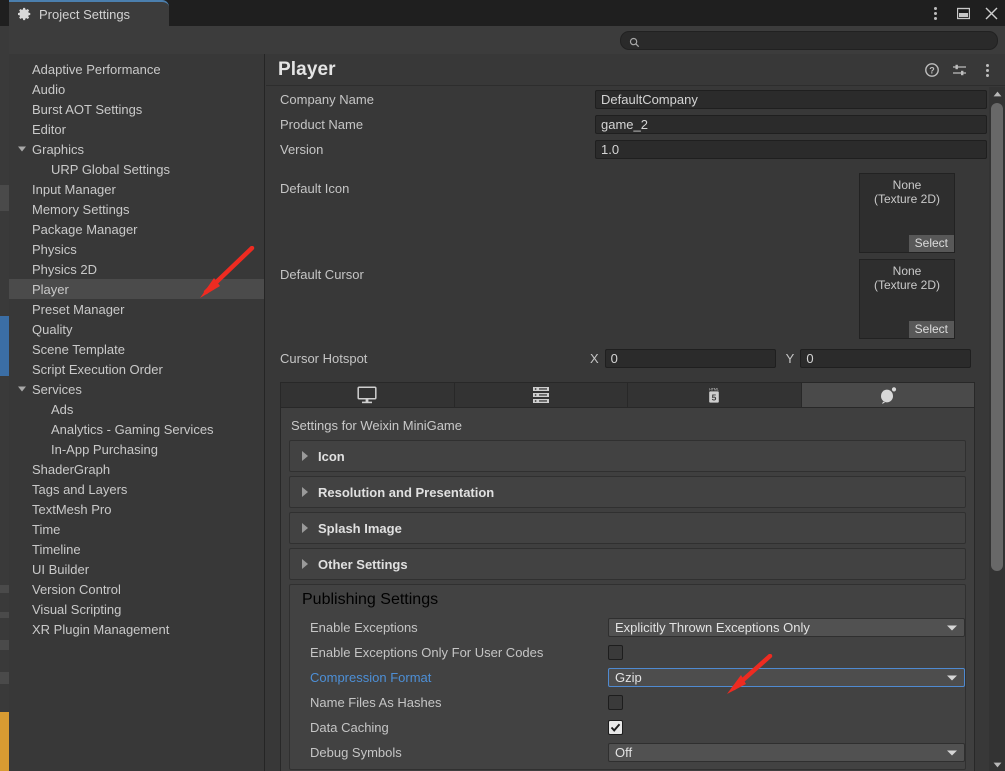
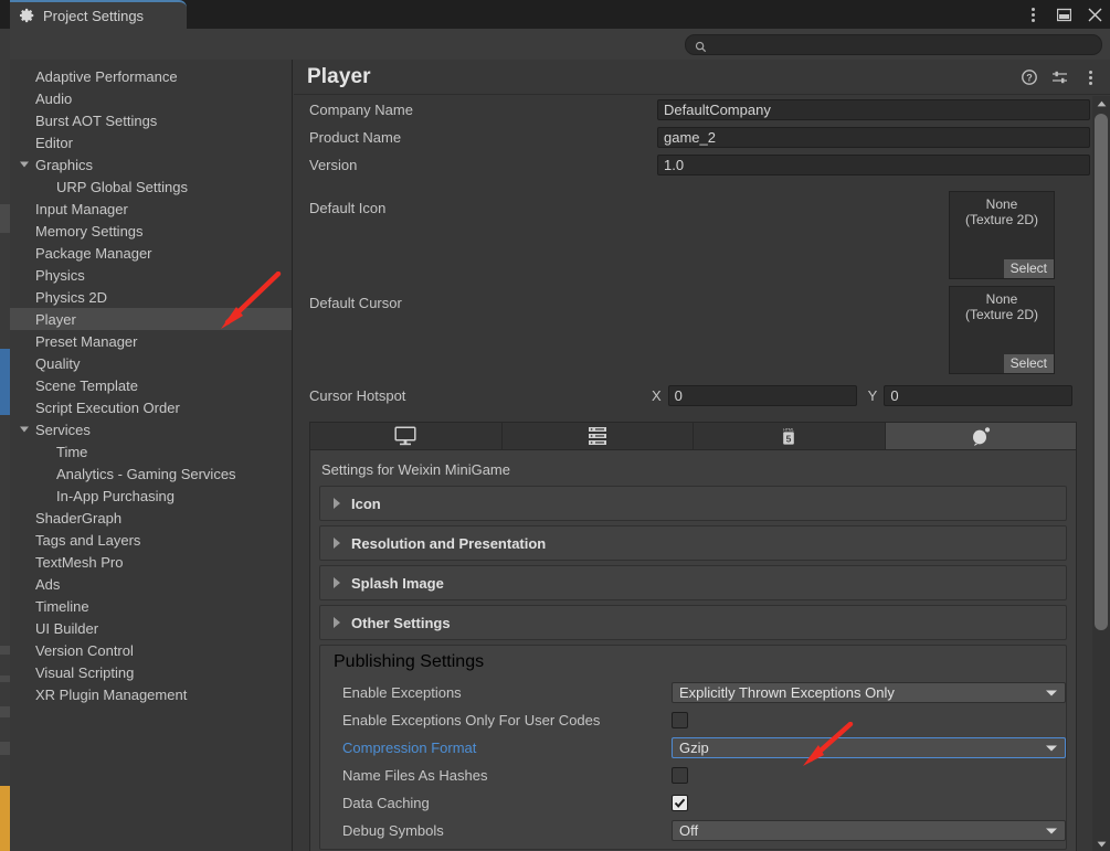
  Project Settings
  Adaptive Performance
  Audio
  Burst AOT Settings
  Editor
  Graphics
  URP Global Settings
  Input Manager
  Memory Settings
  Package Manager
  Physics
  Physics 2D
  Player
  Preset Manager
  Quality
  Scene Template
  Script Execution Order
  Services
- Ads
+ Time
  Analytics - Gaming Services
  In-App Purchasing
  ShaderGraph
  Tags and Layers
  TextMesh Pro
- Time
+ Ads
  Timeline
  UI Builder
  Version Control
  Visual Scripting
  XR Plugin Management
  Player
  ?
  Company Name
  DefaultCompany
  Product Name
  game_2
  Version
  1.0
  Default Icon
  None
  (Texture 2D)
  Select
  Default Cursor
  None
  (Texture 2D)
  Select
  Cursor Hotspot
  X
  0
  Y
  0
  5
  Settings for Weixin MiniGame
  Icon
  Resolution and Presentation
  Splash Image
  Other Settings
  Publishing Settings
  Enable Exceptions
  Explicitly Thrown Exceptions Only
  Enable Exceptions Only For User Codes
  Compression Format
  Gzip
  Name Files As Hashes
  Data Caching
  Debug Symbols
  Off
